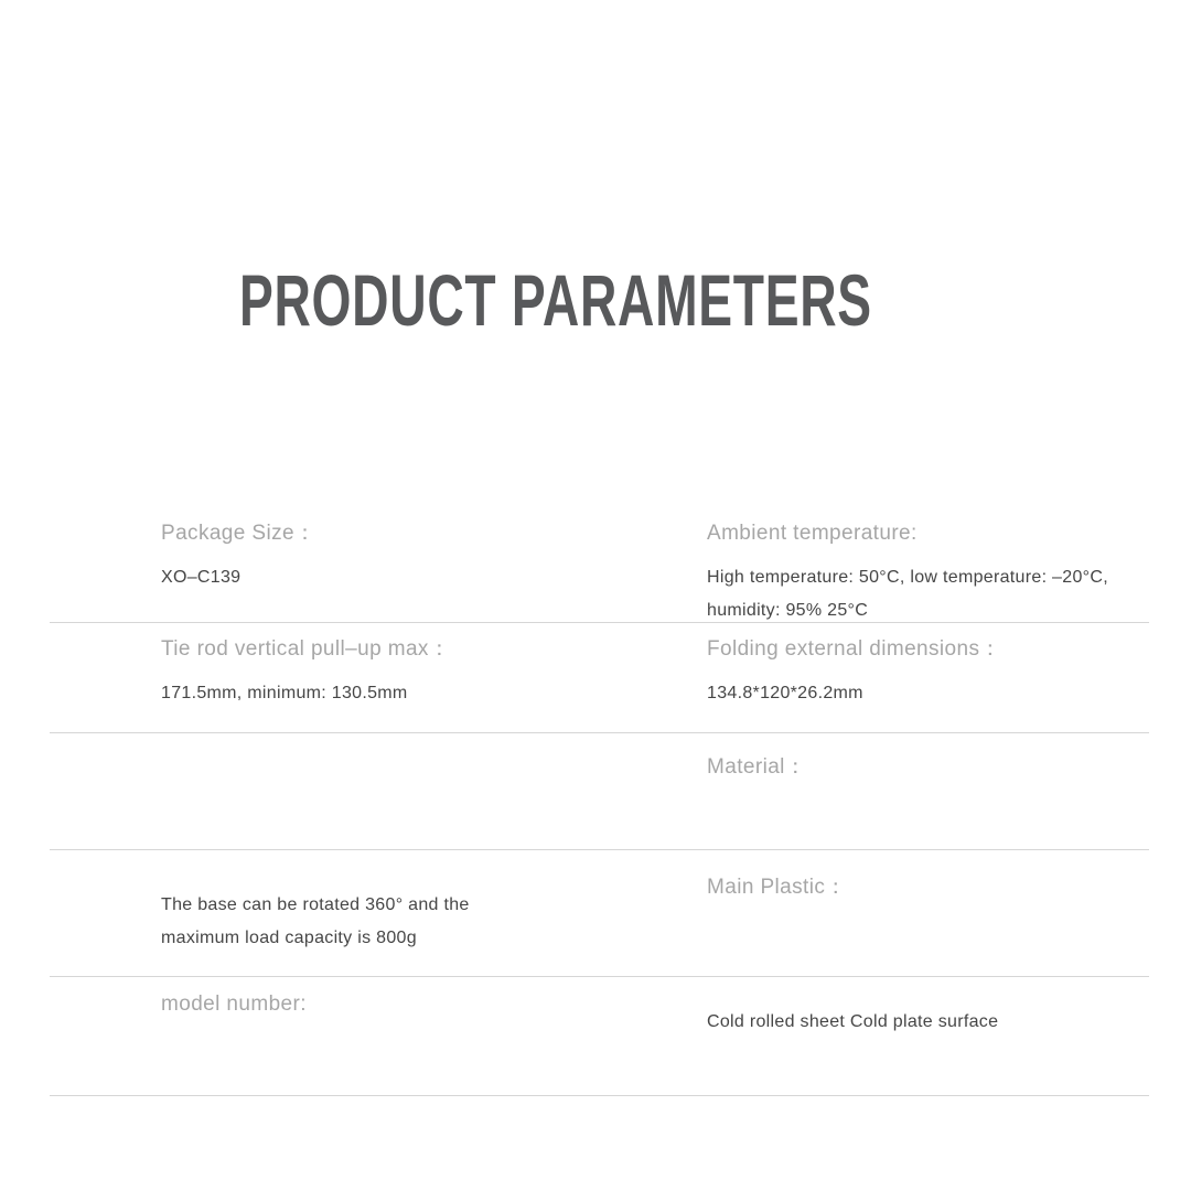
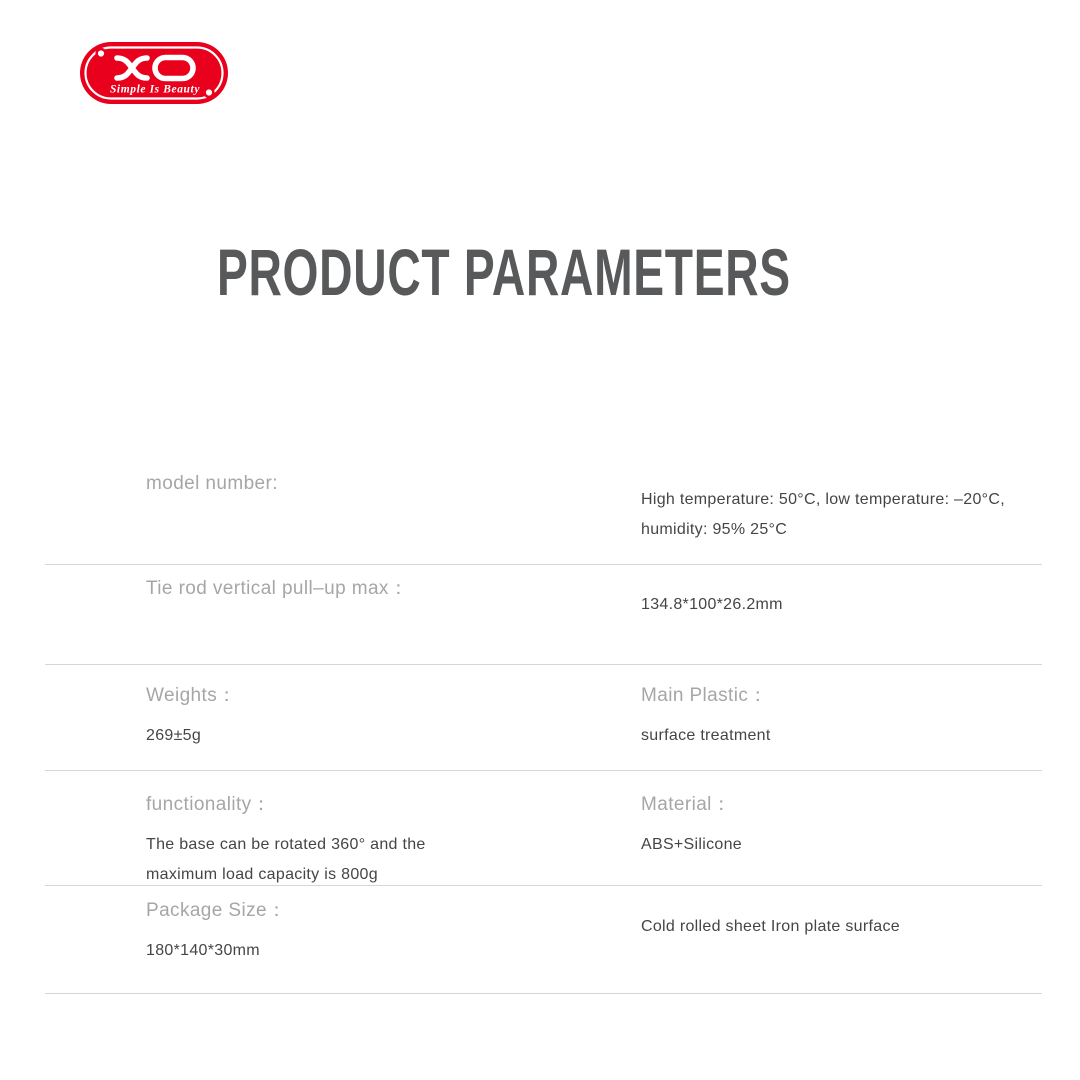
+ Simple Is Beauty
  PRODUCT PARAMETERS
- Package Size：
+ model number:
- XO–C139
- Ambient temperature:
  High temperature: 50°C, low temperature: –20°C,
  humidity: 95% 25°C
  Tie rod vertical pull–up max：
- 171.5mm, minimum: 130.5mm
- Folding external dimensions：
- 134.8*120*26.2mm
+ 134.8*100*26.2mm
+ Weights：
+ 269±5g
- Material：
+ Main Plastic：
+ surface treatment
+ functionality：
  The base can be rotated 360° and the
  maximum load capacity is 800g
- Main Plastic：
+ Material：
+ ABS+Silicone
- model number:
+ Package Size：
+ 180*140*30mm
- Cold rolled sheet Cold plate surface
+ Cold rolled sheet Iron plate surface
